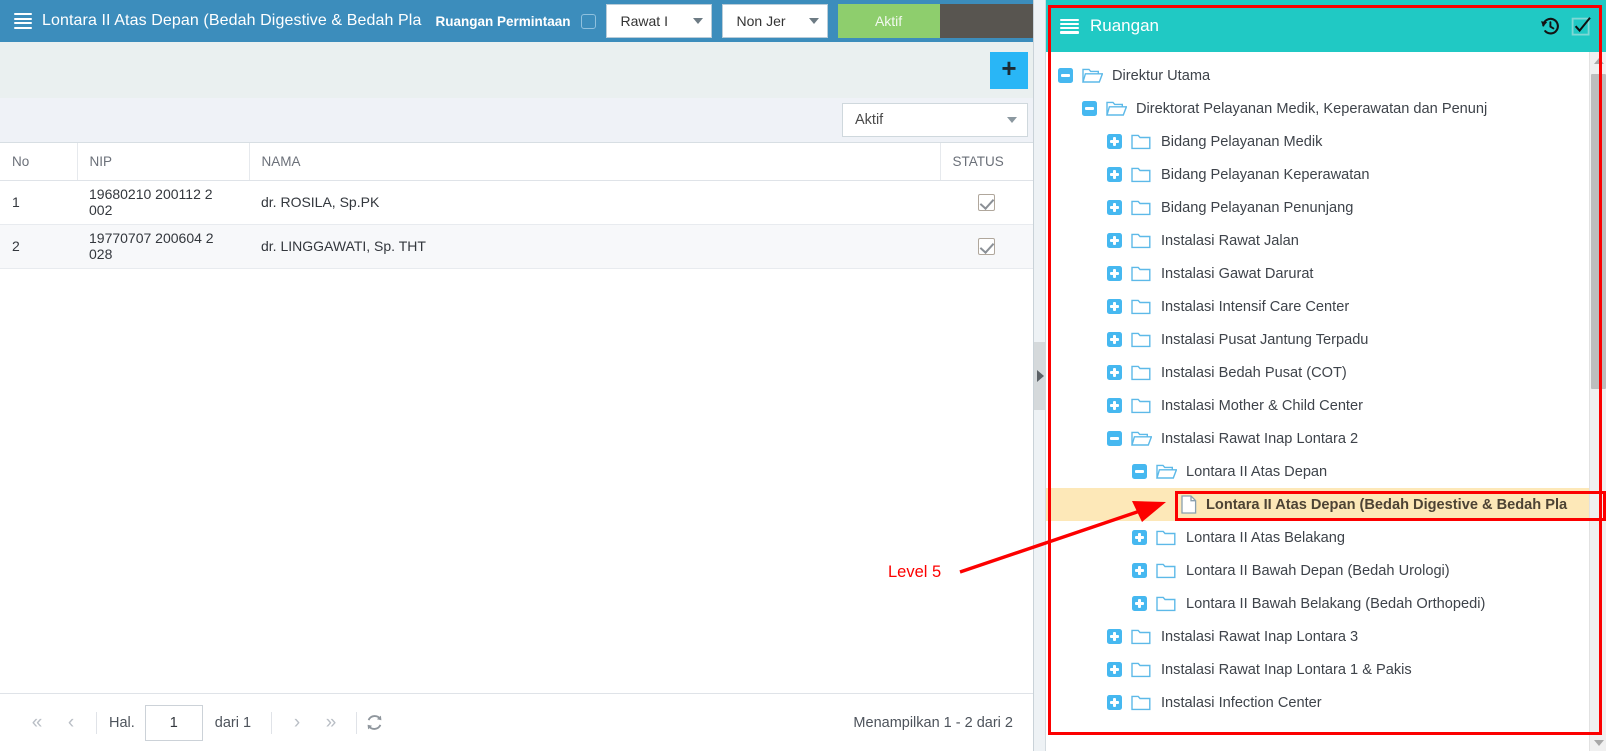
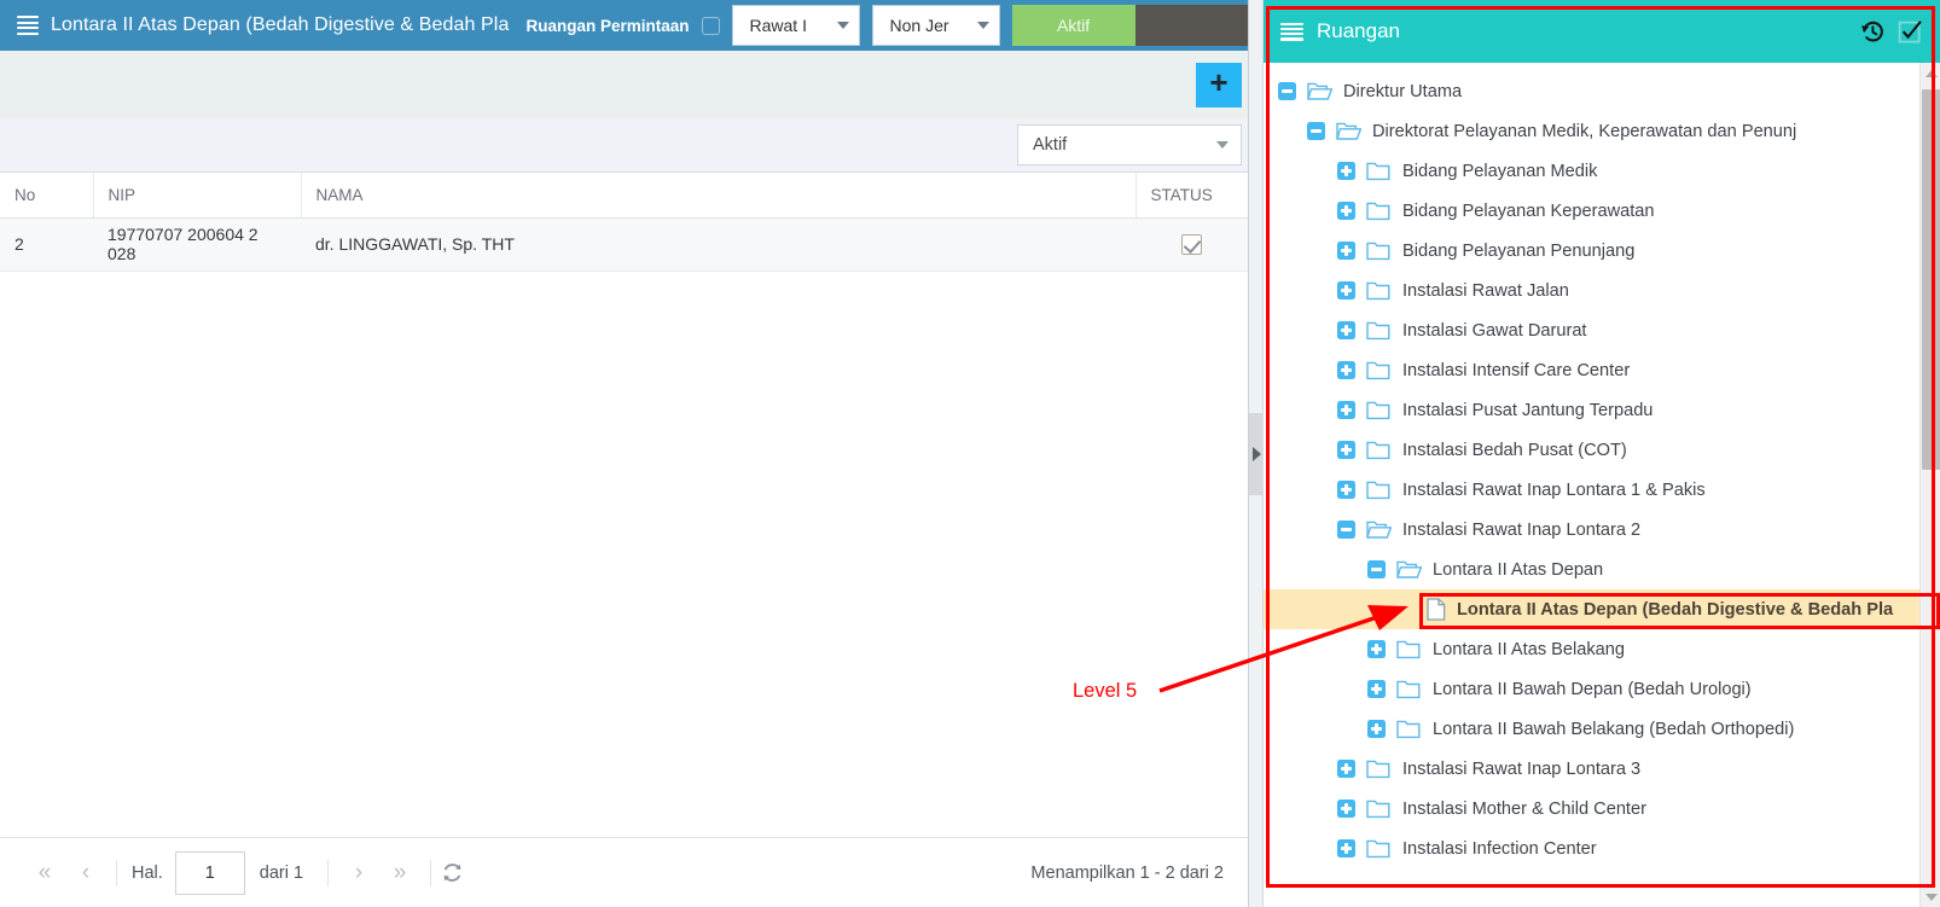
  Lontara II Atas Depan (Bedah Digestive & Bedah Pla
  Ruangan Permintaan
  Rawat I
  Non Jer
  Aktif
  +
  Aktif
  No	NIP	NAMA	STATUS
- 1	19680210 200112 2 002	dr. ROSILA, Sp.PK
  2	19770707 200604 2 028	dr. LINGGAWATI, Sp. THT
  «
  ‹
  Hal.
  1
  dari 1
  ›
  »
  Menampilkan 1 - 2 dari 2
  Ruangan
  Direktur Utama
  Direktorat Pelayanan Medik, Keperawatan dan Penunj
  Bidang Pelayanan Medik
  Bidang Pelayanan Keperawatan
  Bidang Pelayanan Penunjang
  Instalasi Rawat Jalan
  Instalasi Gawat Darurat
  Instalasi Intensif Care Center
  Instalasi Pusat Jantung Terpadu
  Instalasi Bedah Pusat (COT)
- Instalasi Mother & Child Center
+ Instalasi Rawat Inap Lontara 1 & Pakis
  Instalasi Rawat Inap Lontara 2
  Lontara II Atas Depan
  Lontara II Atas Depan (Bedah Digestive & Bedah Pla
  Lontara II Atas Belakang
  Lontara II Bawah Depan (Bedah Urologi)
  Lontara II Bawah Belakang (Bedah Orthopedi)
  Instalasi Rawat Inap Lontara 3
- Instalasi Rawat Inap Lontara 1 & Pakis
+ Instalasi Mother & Child Center
  Instalasi Infection Center
  Level 5
